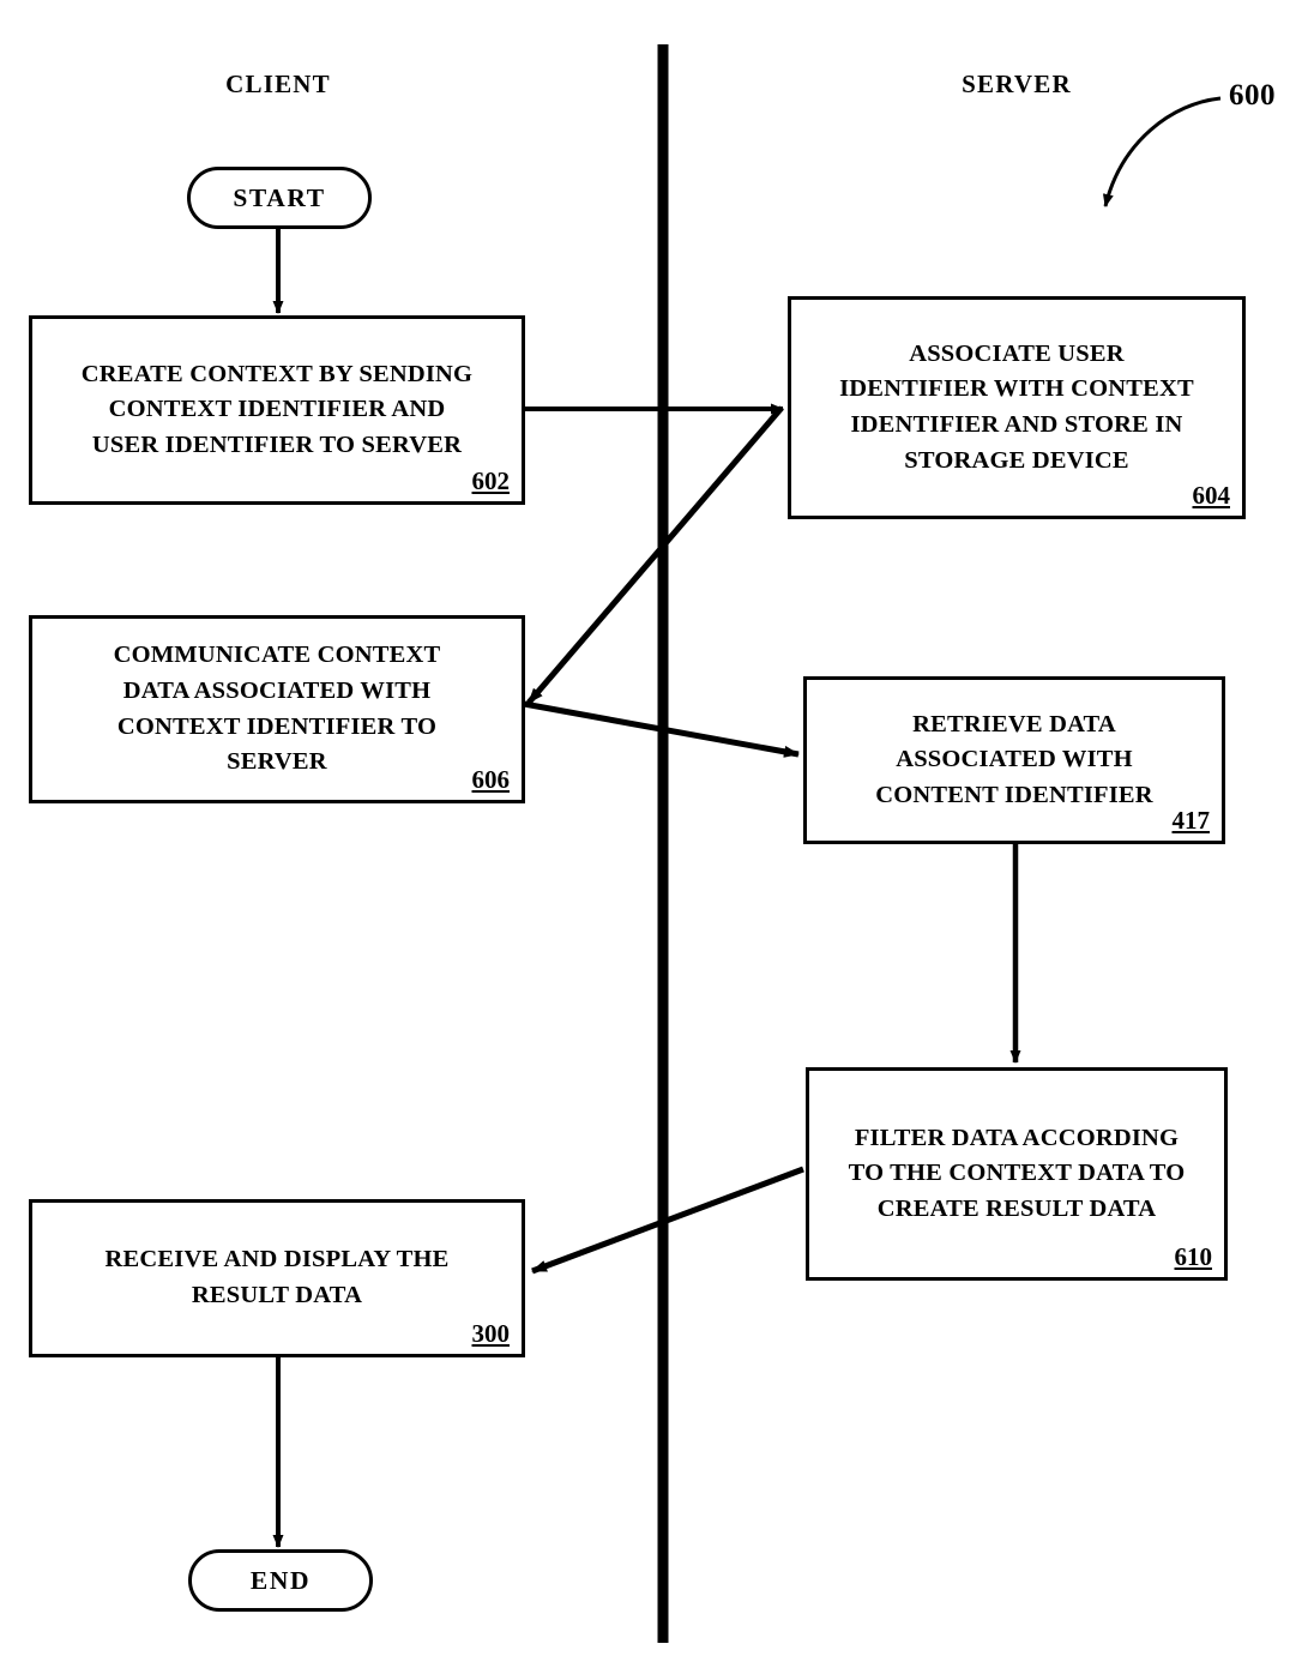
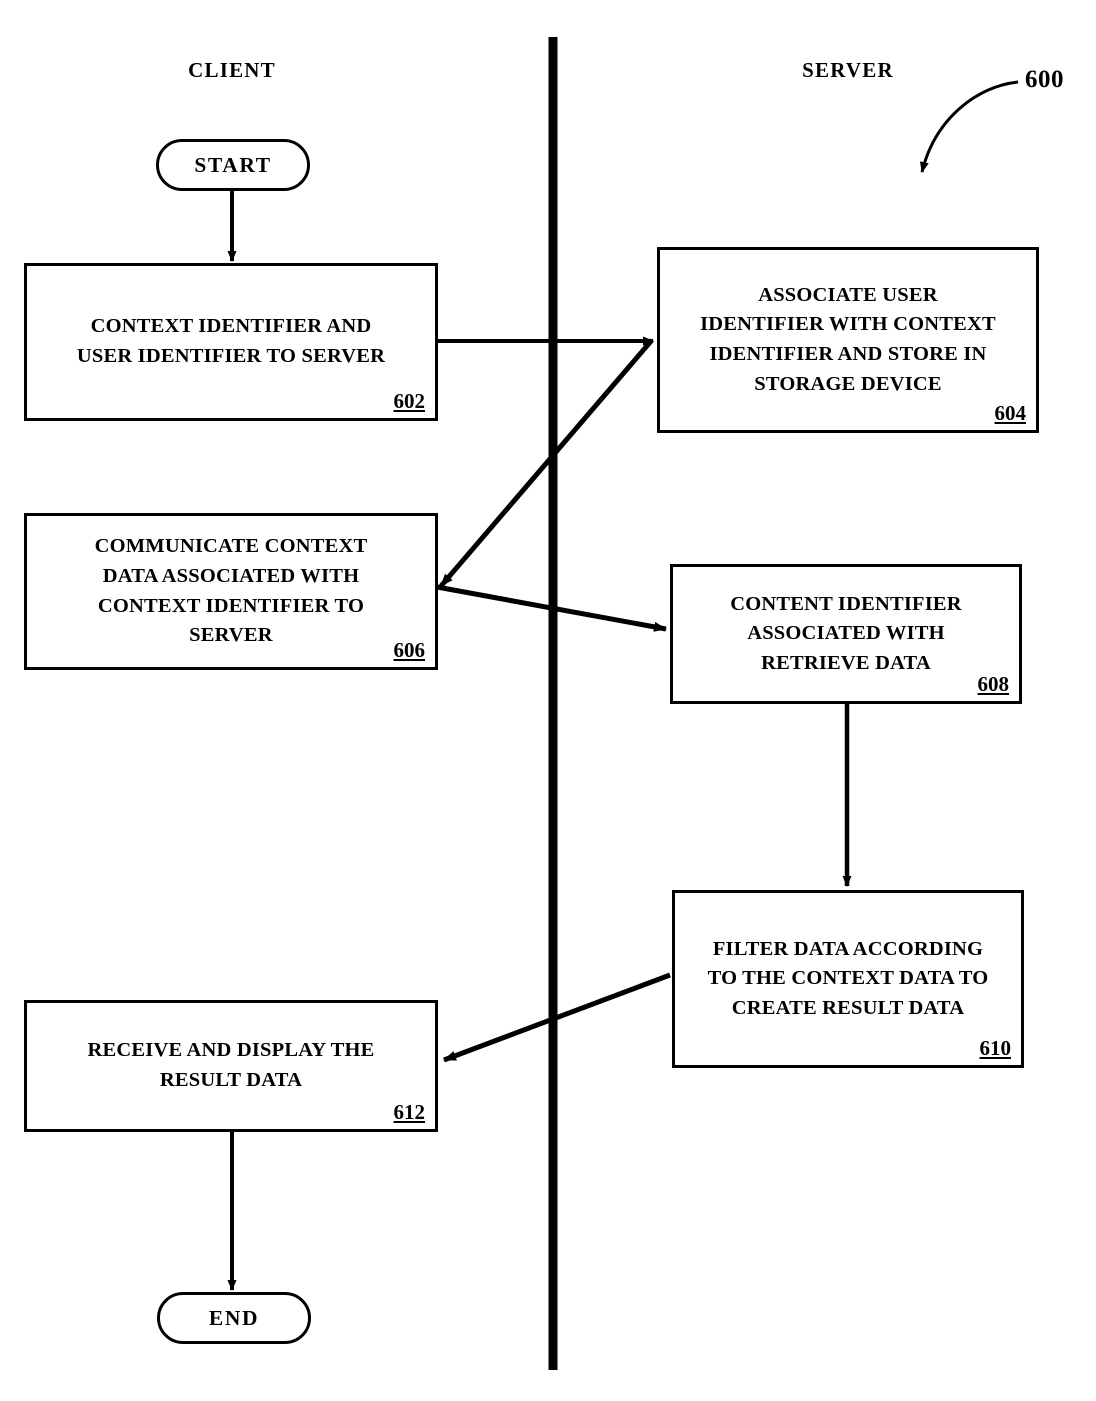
  CLIENT
  SERVER
  600
  START
- CREATE CONTEXT BY SENDING
  CONTEXT IDENTIFIER AND
  USER IDENTIFIER TO SERVER
  602
  ASSOCIATE USER
  IDENTIFIER WITH CONTEXT
  IDENTIFIER AND STORE IN
  STORAGE DEVICE
  604
  COMMUNICATE CONTEXT
  DATA ASSOCIATED WITH
  CONTEXT IDENTIFIER TO
  SERVER
  606
- RETRIEVE DATA
+ CONTENT IDENTIFIER
  ASSOCIATED WITH
- CONTENT IDENTIFIER
+ RETRIEVE DATA
- 417
+ 608
  FILTER DATA ACCORDING
  TO THE CONTEXT DATA TO
  CREATE RESULT DATA
  610
  RECEIVE AND DISPLAY THE
  RESULT DATA
- 300
+ 612
  END
